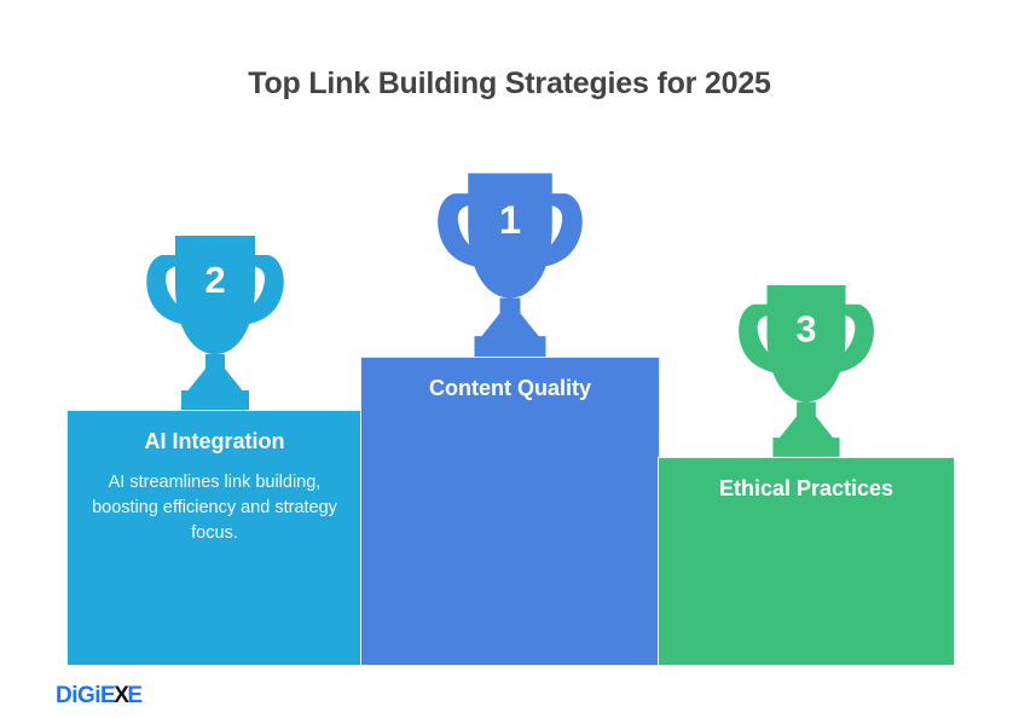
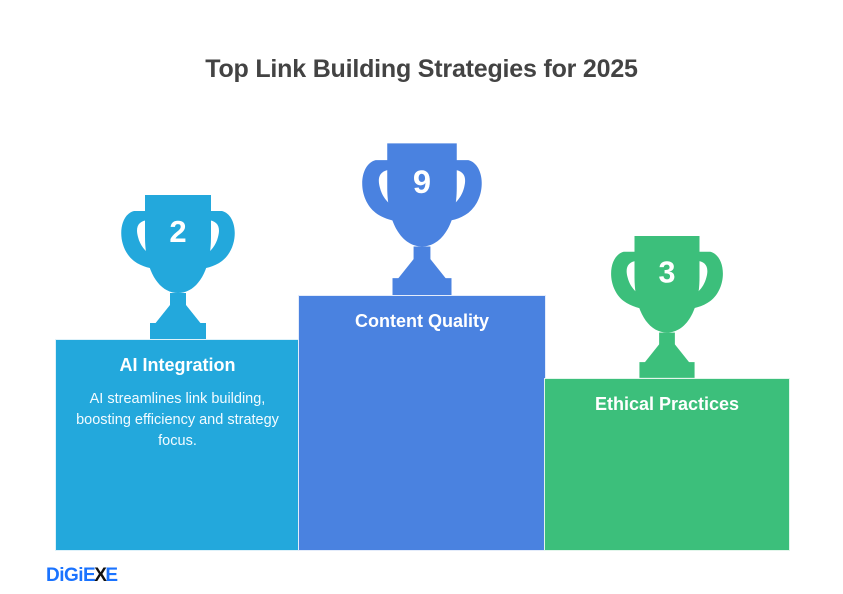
  Top Link Building Strategies for 2025
  2
  AI Integration
  AI streamlines link building, boosting efficiency and strategy focus.
- 1
+ 9
  Content Quality
  3
  Ethical Practices
  DiGiEXE
